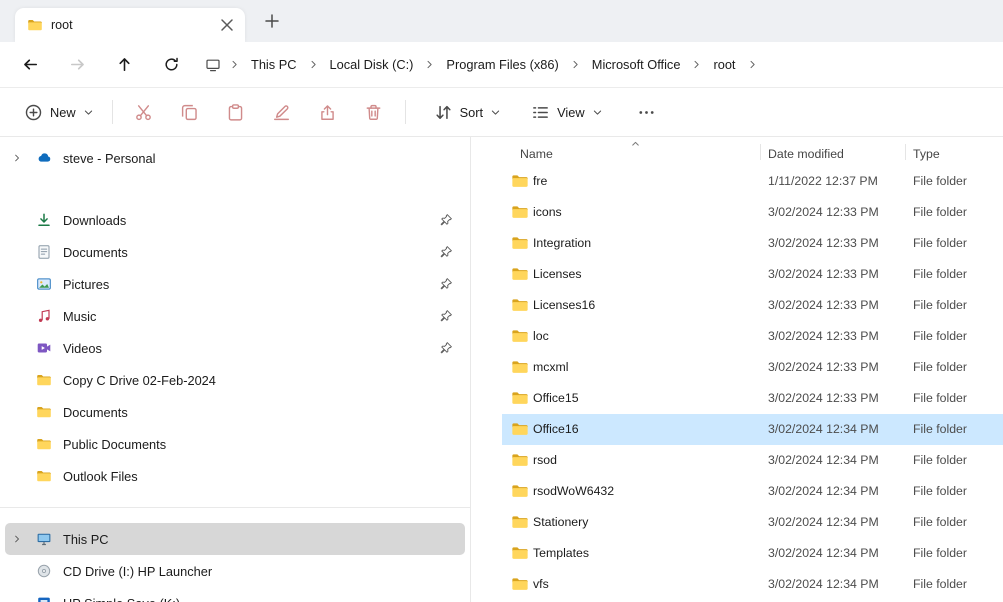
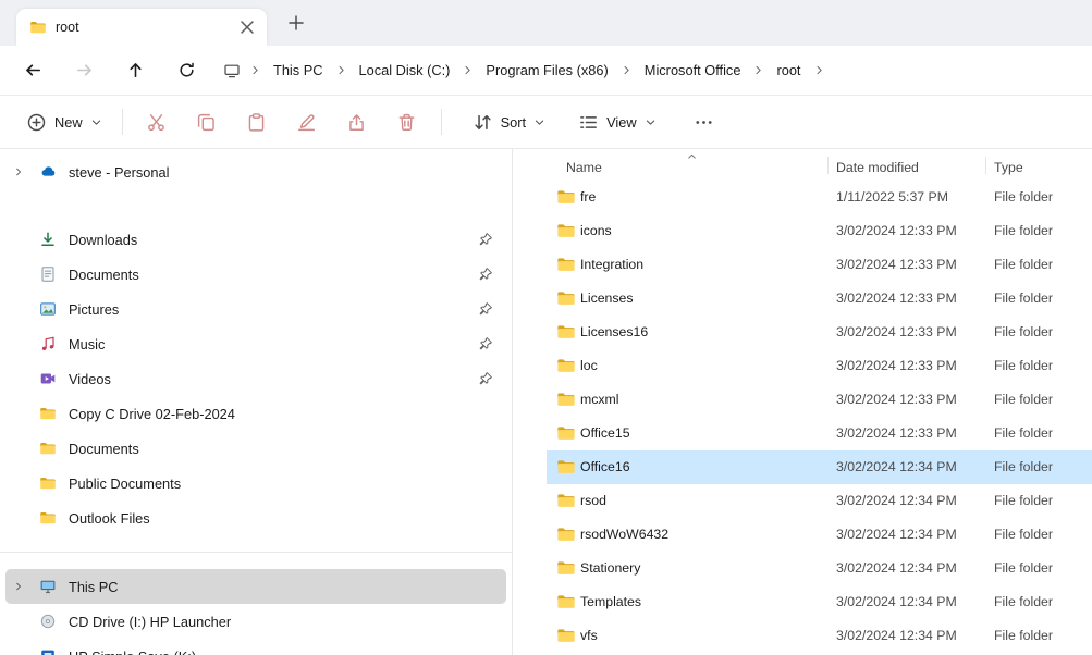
  root
  This PC
  Local Disk (C:)
  Program Files (x86)
  Microsoft Office
  root
  New
  Sort
  View
  steve - Personal
  Downloads
  Documents
  Pictures
  Music
  Videos
  Copy C Drive 02-Feb-2024
  Documents
  Public Documents
  Outlook Files
  This PC
  CD Drive (I:) HP Launcher
  Name
  Date modified
  Type
  fre
- 1/11/2022 12:37 PM
+ 1/11/2022 5:37 PM
  File folder
  icons
  3/02/2024 12:33 PM
  File folder
  Integration
  3/02/2024 12:33 PM
  File folder
  Licenses
  3/02/2024 12:33 PM
  File folder
  Licenses16
  3/02/2024 12:33 PM
  File folder
  loc
  3/02/2024 12:33 PM
  File folder
  mcxml
  3/02/2024 12:33 PM
  File folder
  Office15
  3/02/2024 12:33 PM
  File folder
  Office16
  3/02/2024 12:34 PM
  File folder
  rsod
  3/02/2024 12:34 PM
  File folder
  rsodWoW6432
  3/02/2024 12:34 PM
  File folder
  Stationery
  3/02/2024 12:34 PM
  File folder
  Templates
  3/02/2024 12:34 PM
  File folder
  vfs
  3/02/2024 12:34 PM
  File folder
